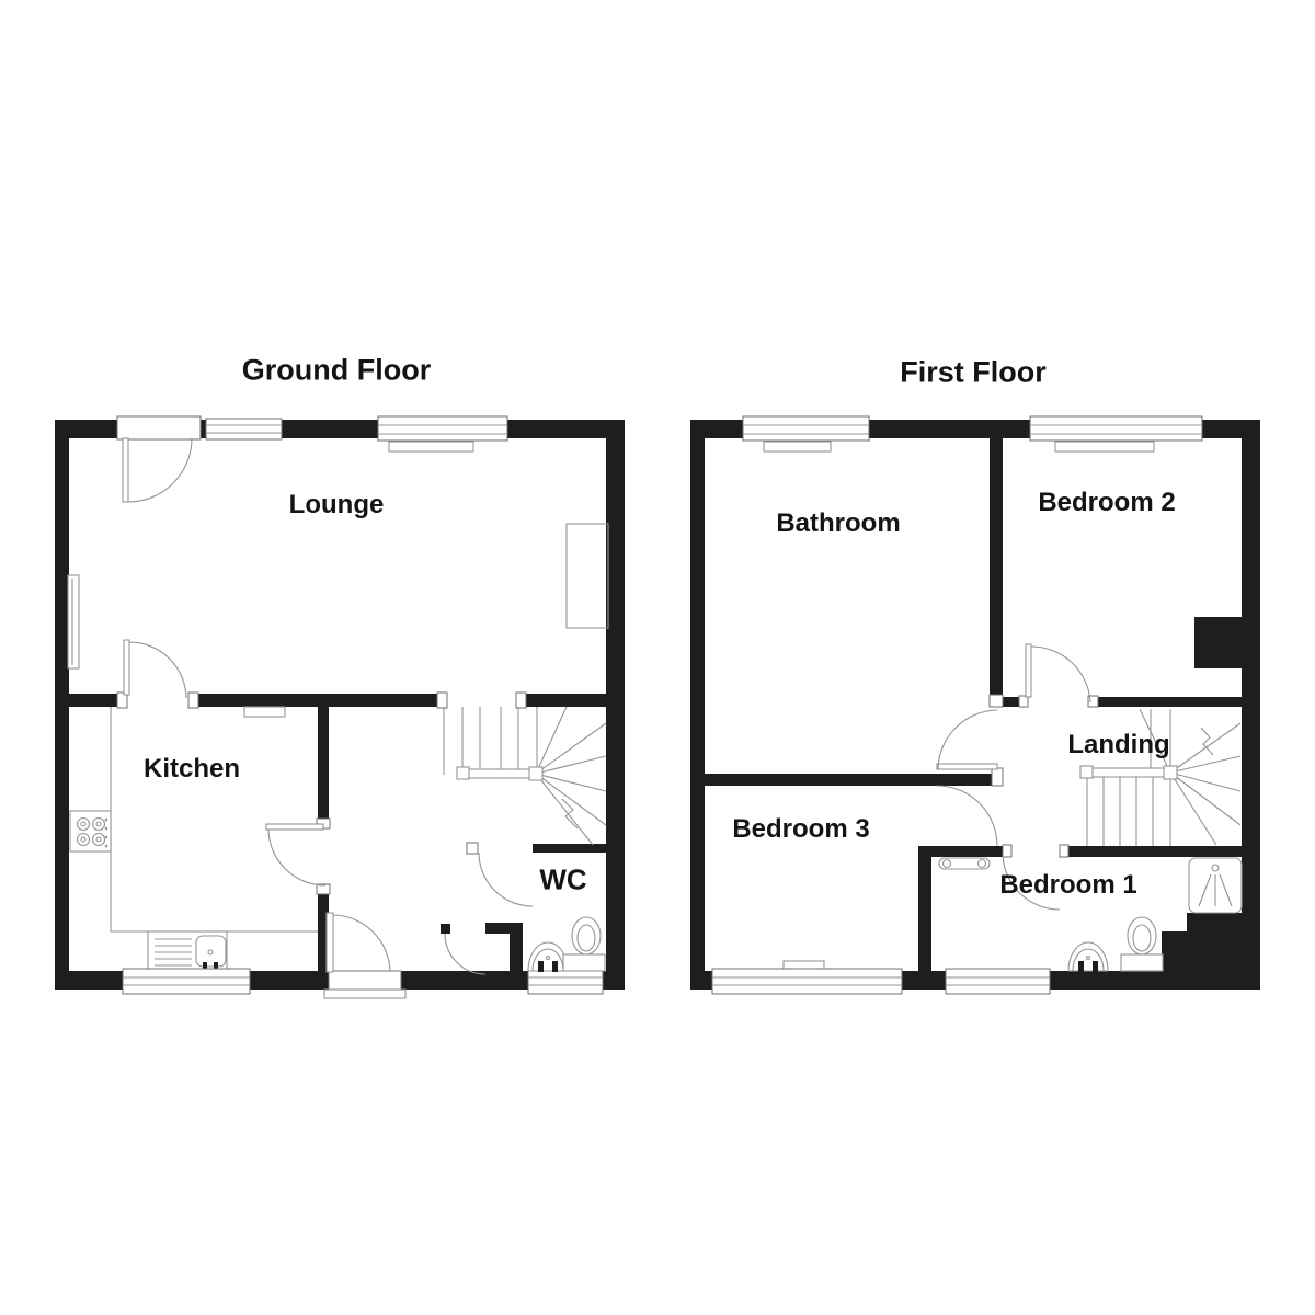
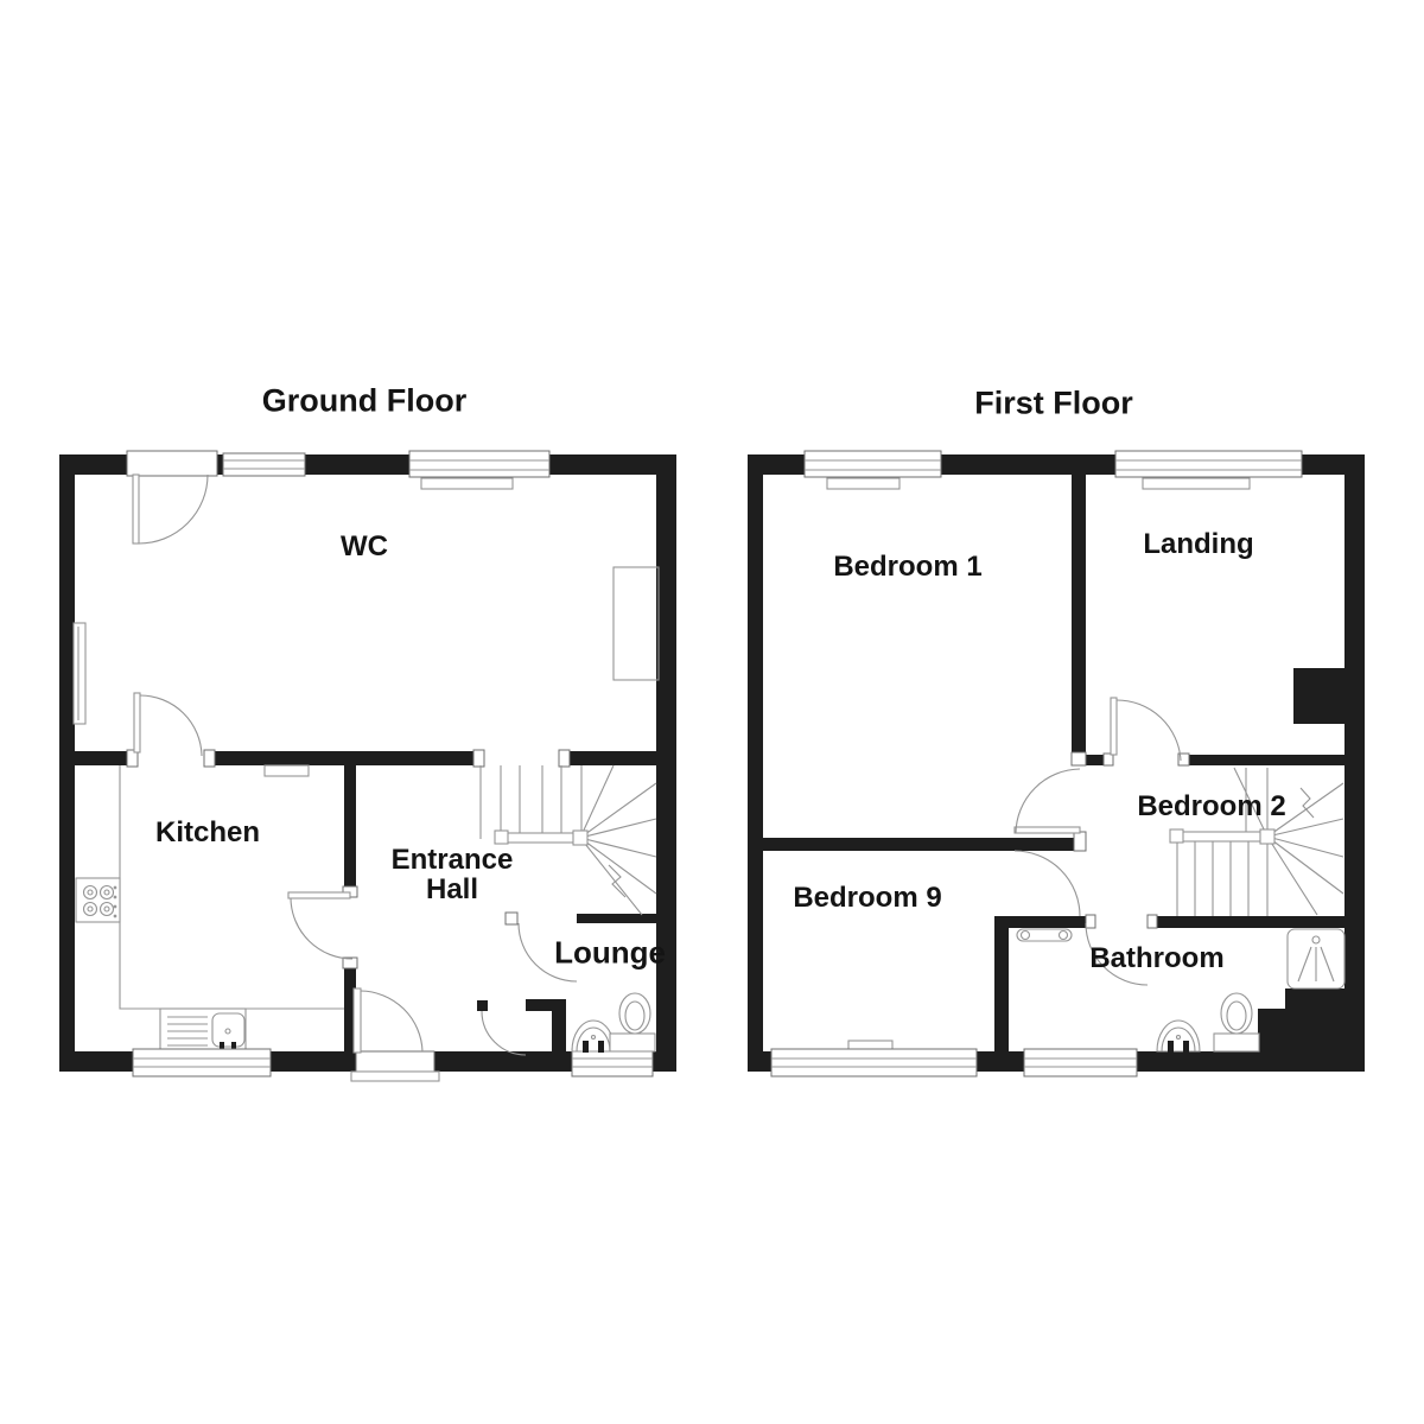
  Ground Floor
  First Floor
- Lounge
+ WC
  Kitchen
+ Entrance Hall
- WC
+ Lounge
- Bathroom
+ Bedroom 1
- Bedroom 2
+ Landing
- Bedroom 3
+ Bedroom 9
- Landing
+ Bedroom 2
- Bedroom 1
+ Bathroom
